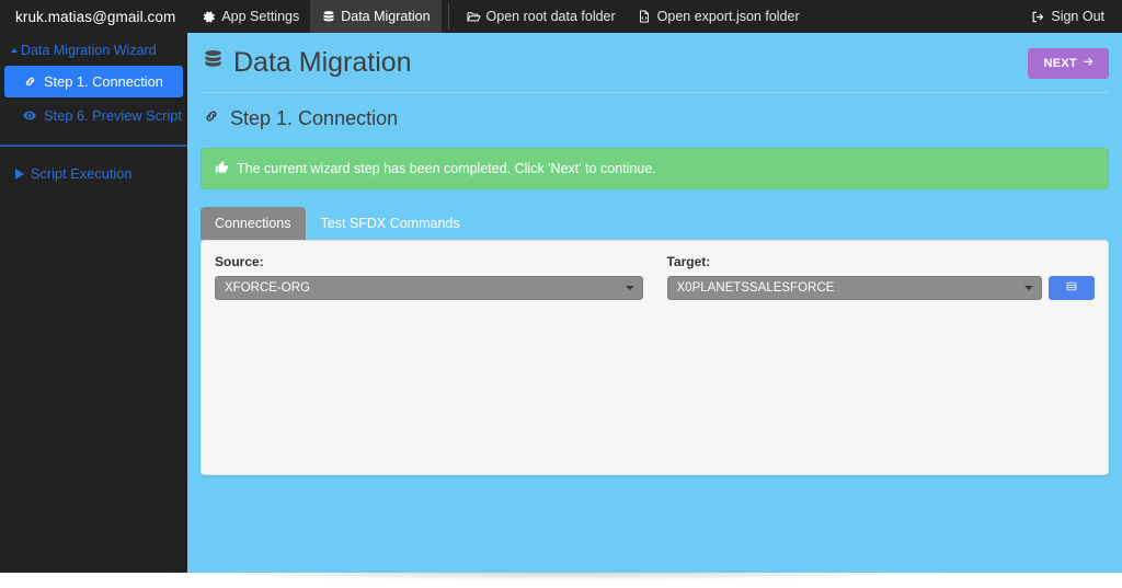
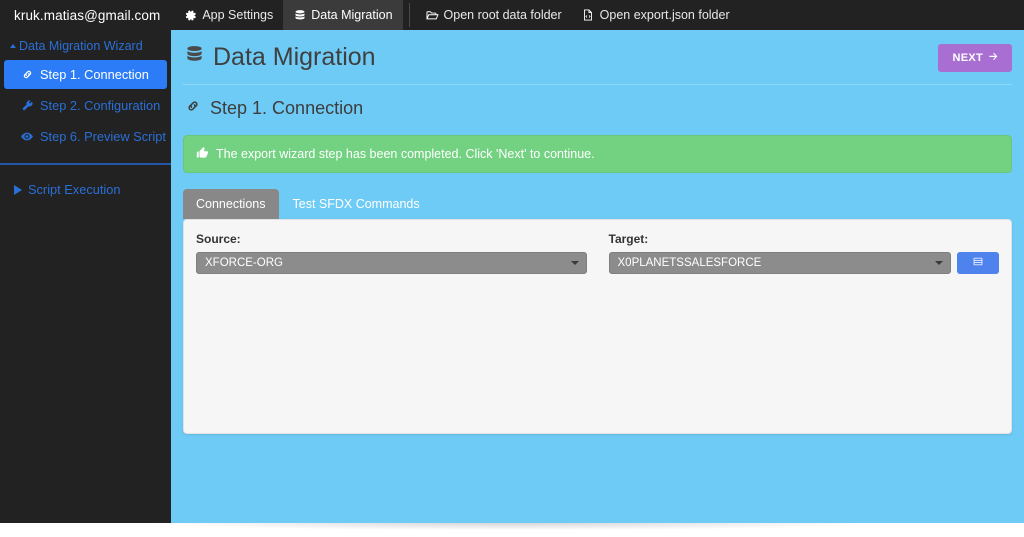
  kruk.matias@gmail.com
  App Settings
  Data Migration
  Open root data folder
  Open export.json folder
- Sign Out
  Data Migration Wizard
  Step 1. Connection
+ Step 2. Configuration
  Step 6. Preview Script
  Script Execution
  Data Migration
  NEXT
  Step 1. Connection
- The current wizard step has been completed. Click 'Next' to continue.
+ The export wizard step has been completed. Click 'Next' to continue.
  Connections
  Test SFDX Commands
  Source:
  XFORCE-ORG
  Target:
  X0PLANETSSALESFORCE
